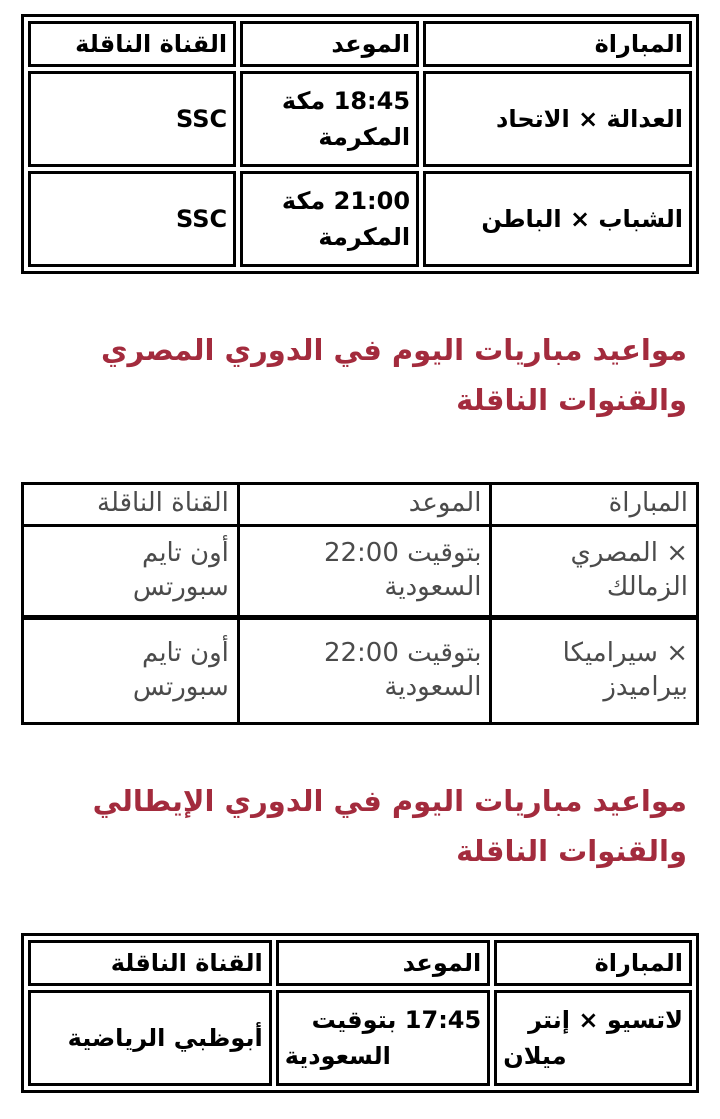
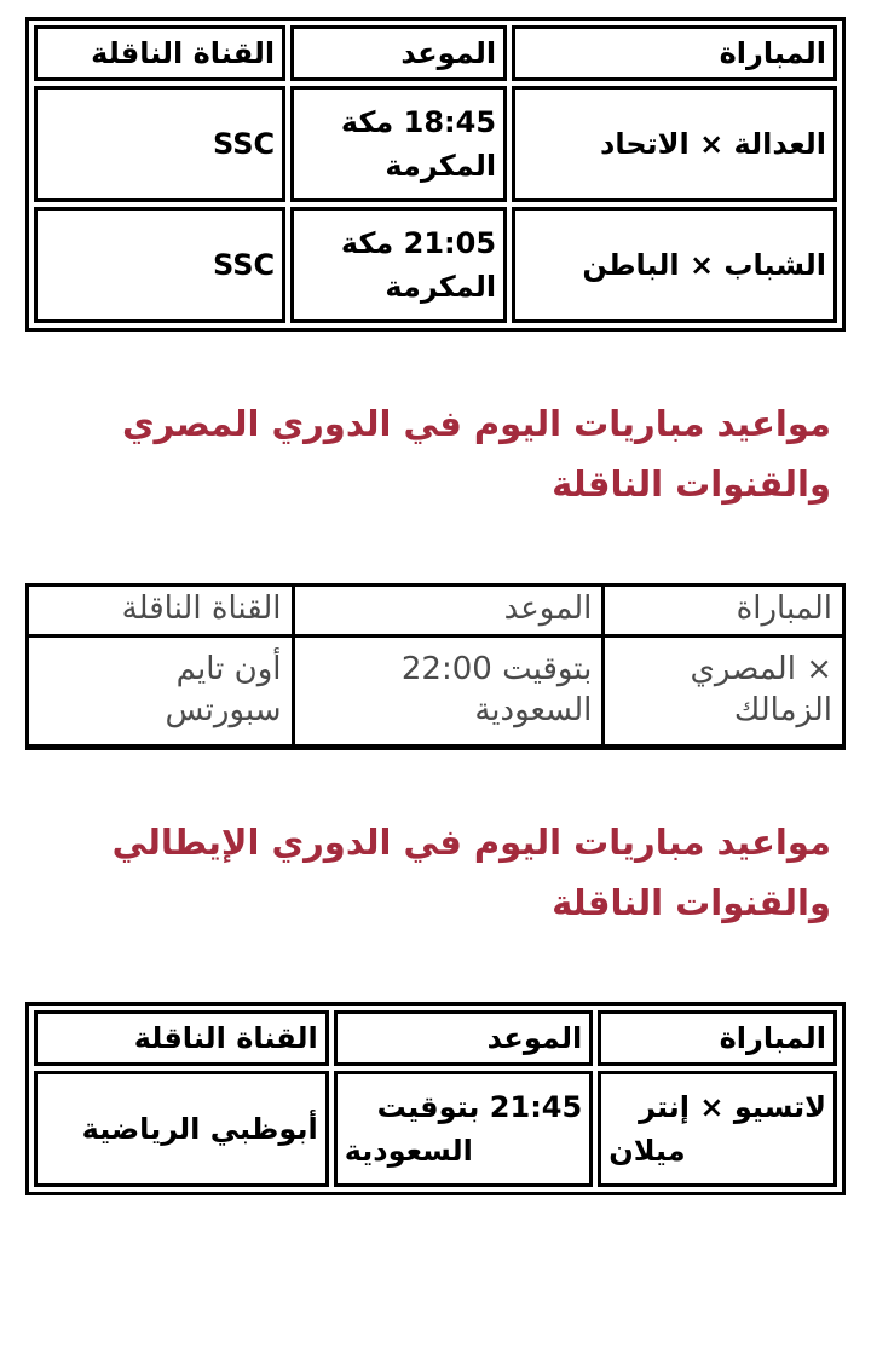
  المباراة	الموعد	القناة الناقلة
  العدالة × الاتحاد	18:45 مكة المكرمة	SSC
- الشباب × الباطن	21:00 مكة المكرمة	SSC
+ الشباب × الباطن	21:05 مكة المكرمة	SSC
  مواعيد مباريات اليوم في الدوري المصري
  والقنوات الناقلة
  المباراة	الموعد	القناة الناقلة
  المصري × الزمالك	22:00 بتوقيت السعودية	أون تايم سبورتس
- سيراميكا × بيراميدز	22:00 بتوقيت السعودية	أون تايم سبورتس
  مواعيد مباريات اليوم في الدوري الإيطالي
  والقنوات الناقلة
  المباراة	الموعد	القناة الناقلة
- لاتسيو × إنتر ميلان	17:45 بتوقيت السعودية	أبوظبي الرياضية
+ لاتسيو × إنتر ميلان	21:45 بتوقيت السعودية	أبوظبي الرياضية
